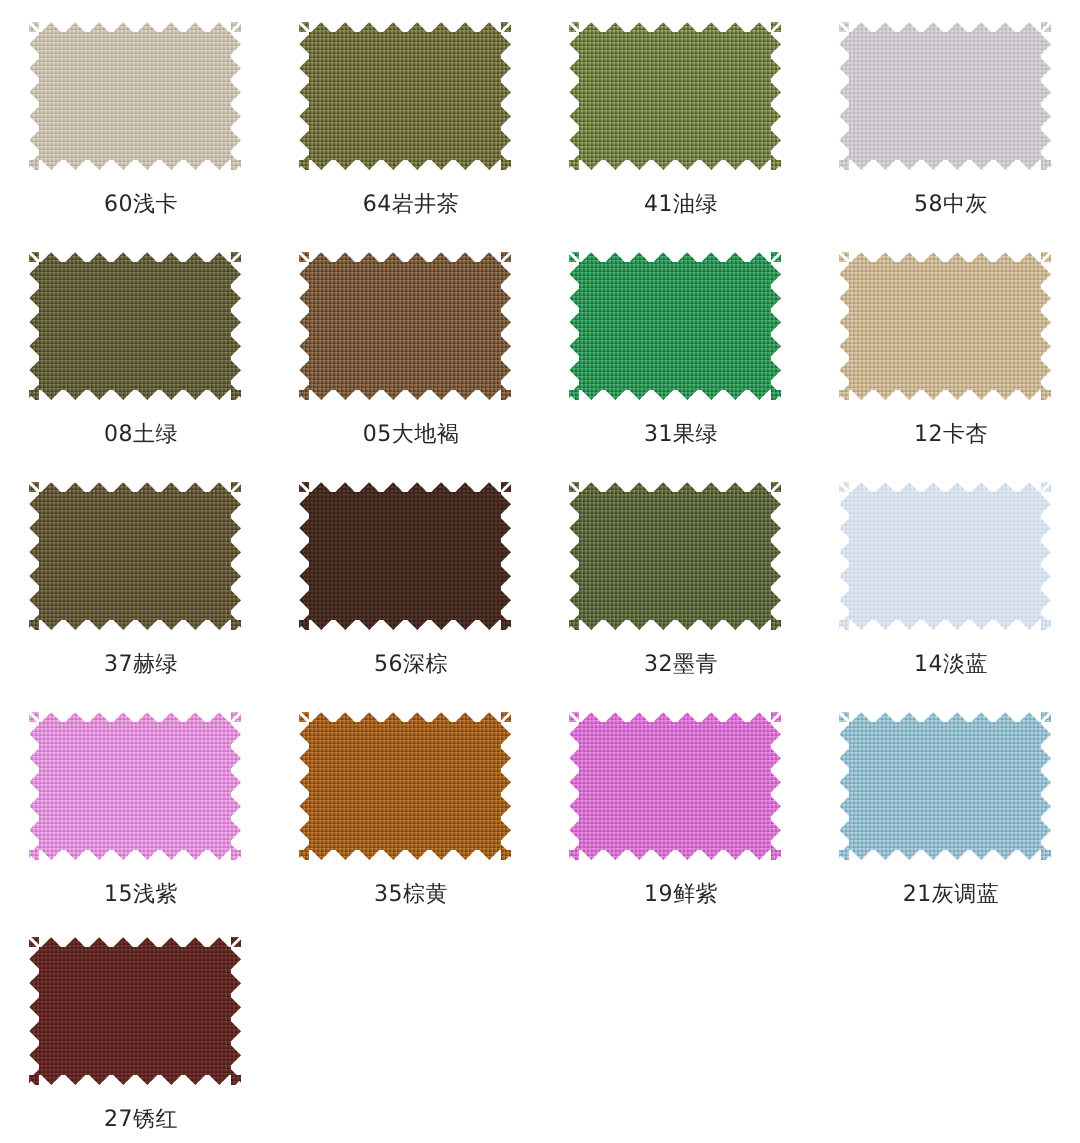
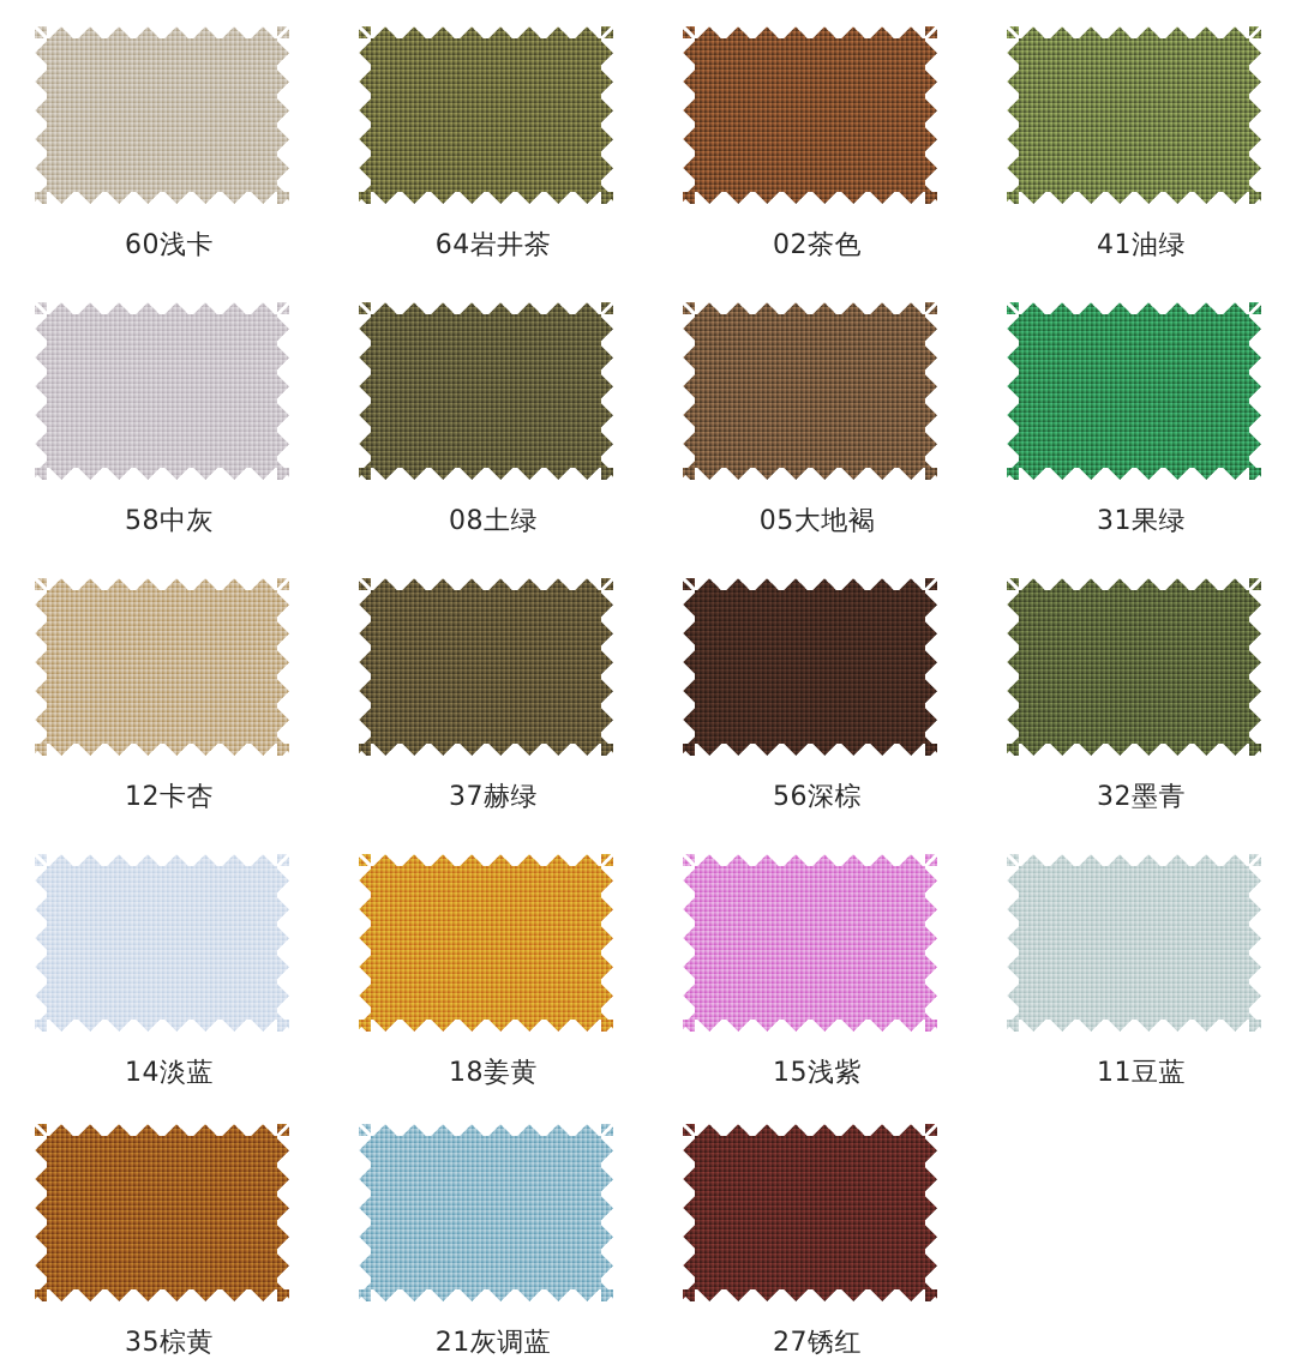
  60浅卡
  64岩井茶
+ 02茶色
  41油绿
  58中灰
  08土绿
  05大地褐
  31果绿
  12卡杏
  37赫绿
  56深棕
  32墨青
  14淡蓝
+ 18姜黄
  15浅紫
+ 11豆蓝
  35棕黄
- 19鲜紫
  21灰调蓝
  27锈红
